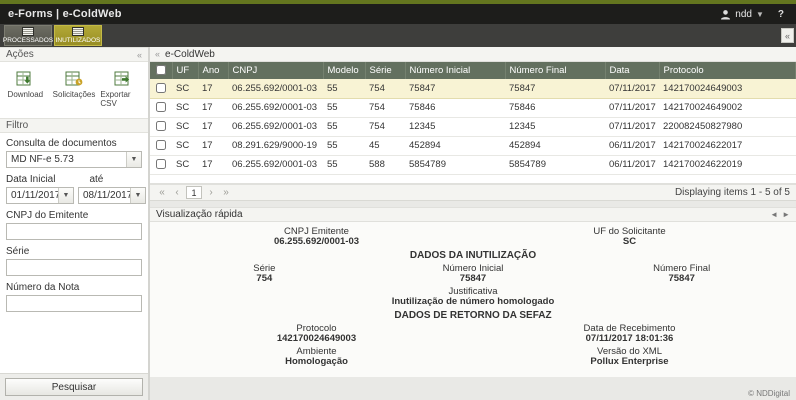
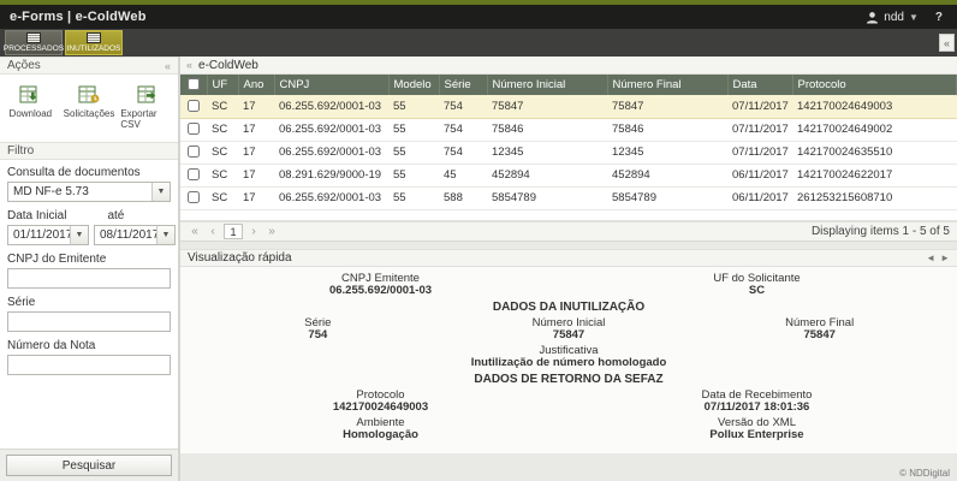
  e-Forms | e-ColdWeb
  ndd
  ▼
  ?
  «
  Ações
  «
  Download
  Solicitações
  Exportar CSV
  Filtro
  Consulta de documentos
  MD NF-e 5.73
  Data Inicial
  até
  01/11/201
  08/11/201
  CNPJ do Emitente
  Série
  Número da Nota
  Pesquisar
  «
  e-ColdWeb
  	UF	Ano	CNPJ	Modelo	Série	Número Inicial	Número Final	Data	Protocolo
  	SC	17	06.255.692/0001-03	55	754	75847	75847	07/11/2017	142170024649003
  	SC	17	06.255.692/0001-03	55	754	75846	75846	07/11/2017	142170024649002
- 	SC	17	06.255.692/0001-03	55	754	12345	12345	07/11/2017	220082450827980
+ 	SC	17	06.255.692/0001-03	55	754	12345	12345	07/11/2017	142170024635510
  	SC	17	08.291.629/9000-19	55	45	452894	452894	06/11/2017	142170024622017
- 	SC	17	06.255.692/0001-03	55	588	5854789	5854789	06/11/2017	142170024622019
+ 	SC	17	06.255.692/0001-03	55	588	5854789	5854789	06/11/2017	261253215608710
  «
  ‹
  1
  ›
  »
  Displaying items 1 - 5 of 5
  Visualização rápida
  ◄
  ►
  CNPJ Emitente
  06.255.692/0001-03
  UF do Solicitante
  SC
  DADOS DA INUTILIZAÇÃO
  Série
  754
  Número Inicial
  75847
  Número Final
  75847
  Justificativa
  Inutilização de número homologado
  DADOS DE RETORNO DA SEFAZ
  Protocolo
  142170024649003
  Data de Recebimento
  07/11/2017 18:01:36
  Ambiente
  Homologação
  Versão do XML
  Pollux Enterprise
  © NDDigital
